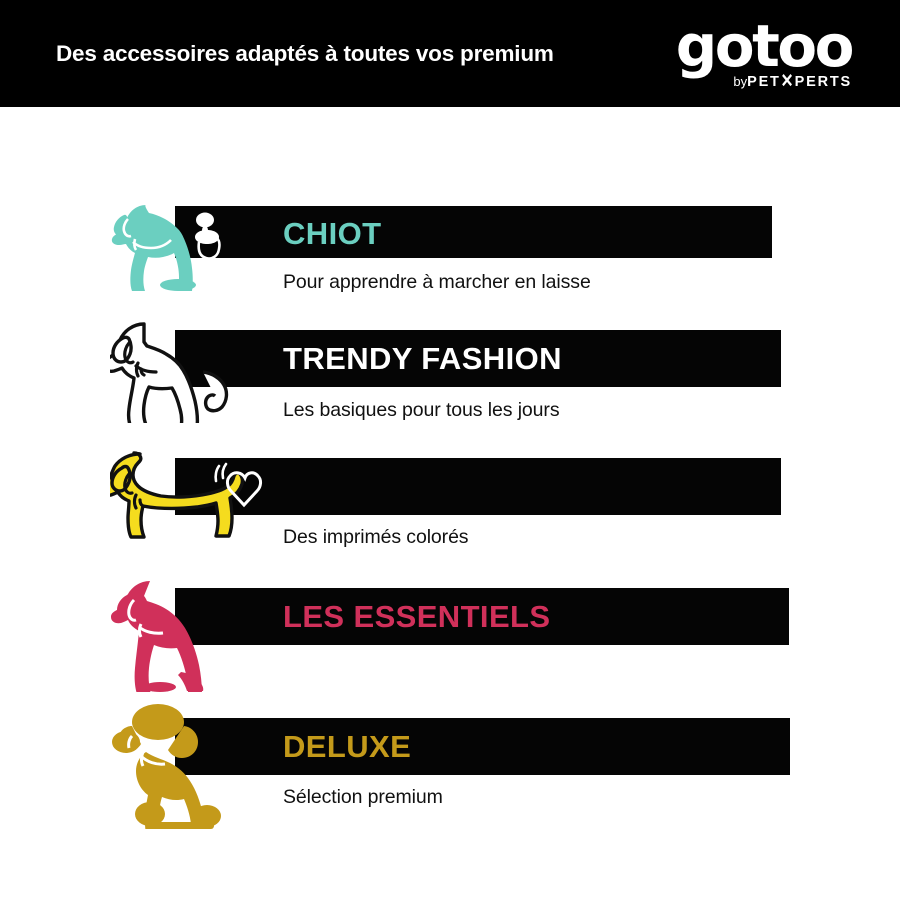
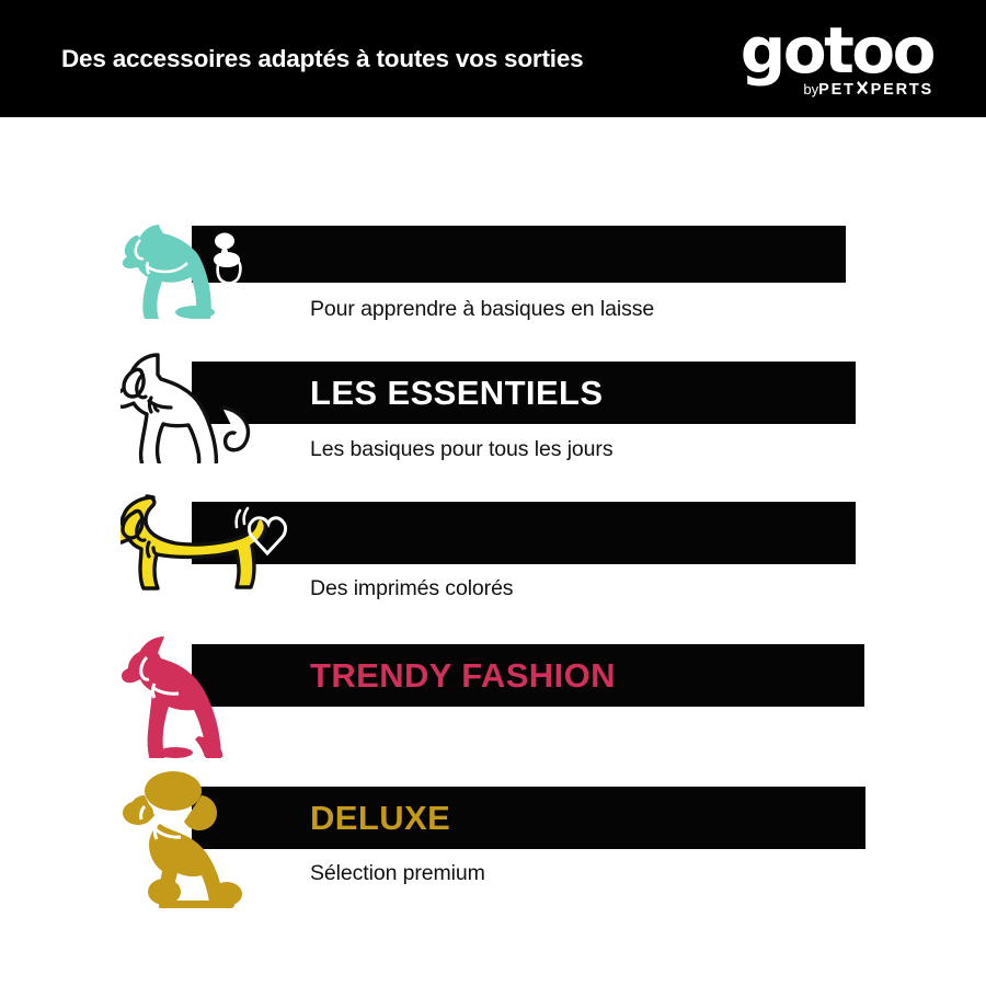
- Des accessoires adaptés à toutes vos premium
+ Des accessoires adaptés à toutes vos sorties
  gotoo
  byPET✕PERTS
- CHIOT
- Pour apprendre à marcher en laisse
+ Pour apprendre à basiques en laisse
- TRENDY FASHION
+ LES ESSENTIELS
  Les basiques pour tous les jours
  Des imprimés colorés
- LES ESSENTIELS
+ TRENDY FASHION
  DELUXE
  Sélection premium
